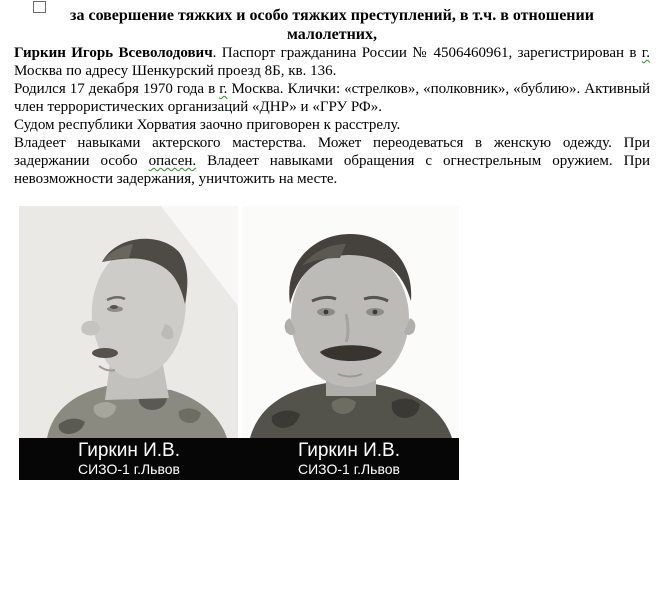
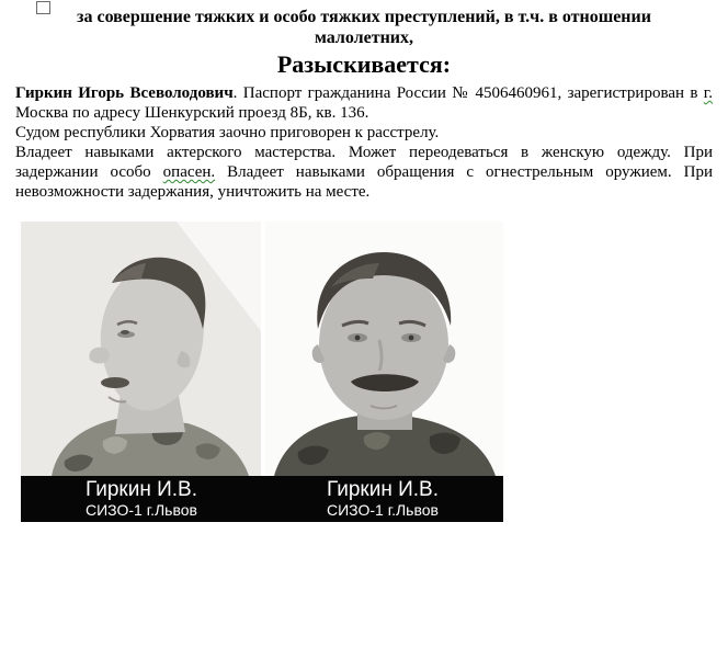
  за совершение тяжких и особо тяжких преступлений, в т.ч. в отношении малолетних,
+ Разыскивается:
  Гиркин Игорь Всеволодович. Паспорт гражданина России № 4506460961, зарегистрирован в г. Москва по адресу Шенкурский проезд 8Б, кв. 136.
- Родился 17 декабря 1970 года в г. Москва. Клички: «стрелков», «полковник», «бублию». Активный член террористических организаций «ДНР» и «ГРУ РФ».
  Судом республики Хорватия заочно приговорен к расстрелу.
  Владеет навыками актерского мастерства. Может переодеваться в женскую одежду. При задержании особо опасен. Владеет навыками обращения с огнестрельным оружием. При невозможности задержания, уничтожить на месте.
  Гиркин И.В.
  СИЗО-1 г.Львов
  Гиркин И.В.
  СИЗО-1 г.Львов
